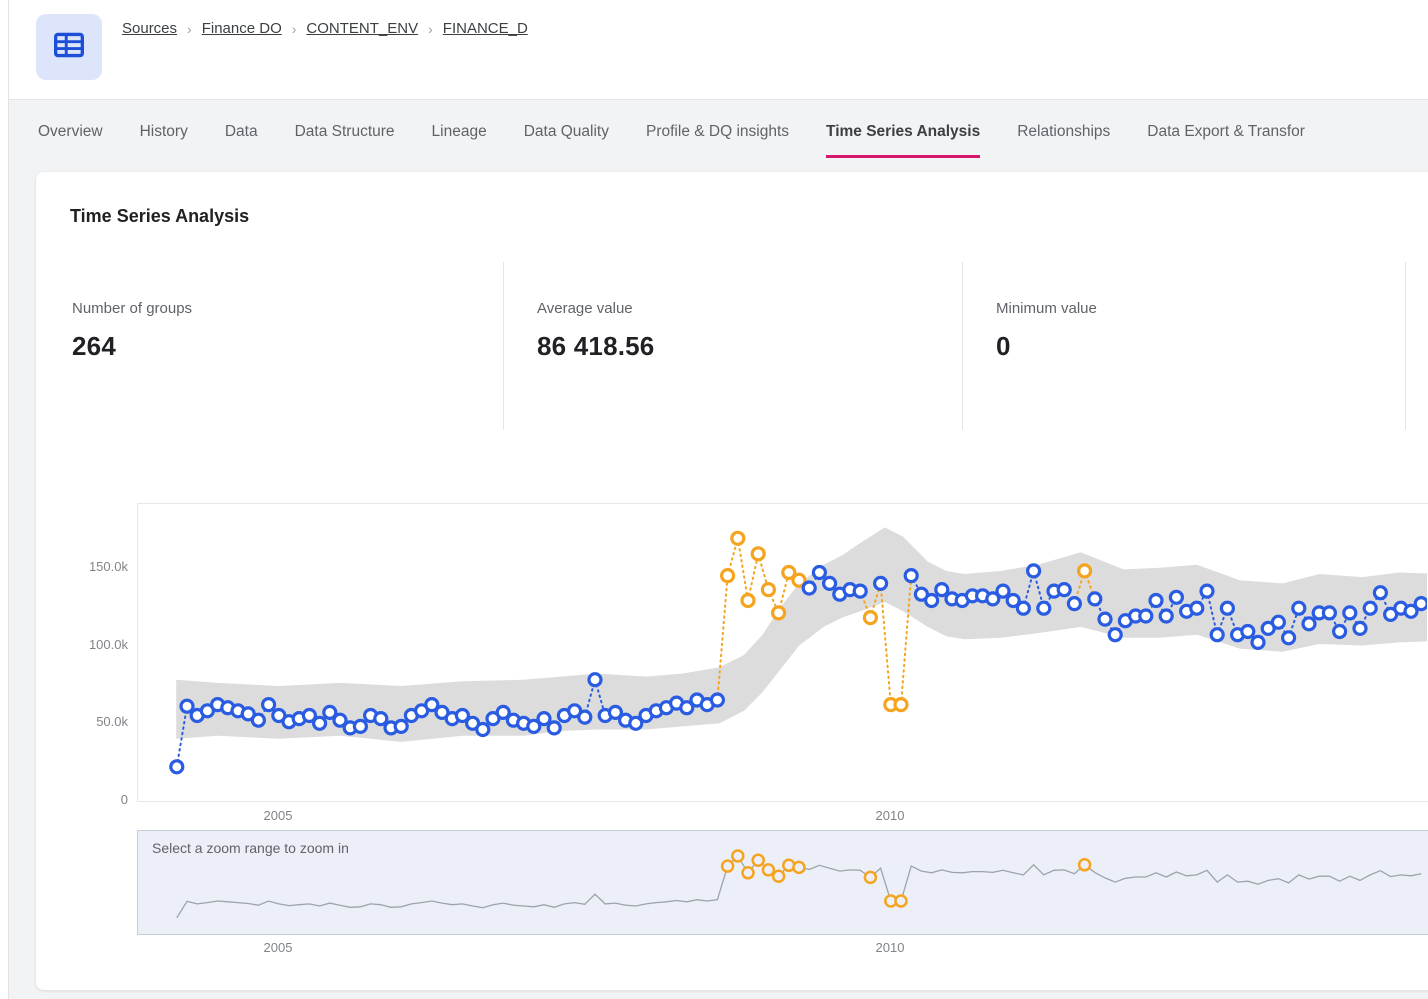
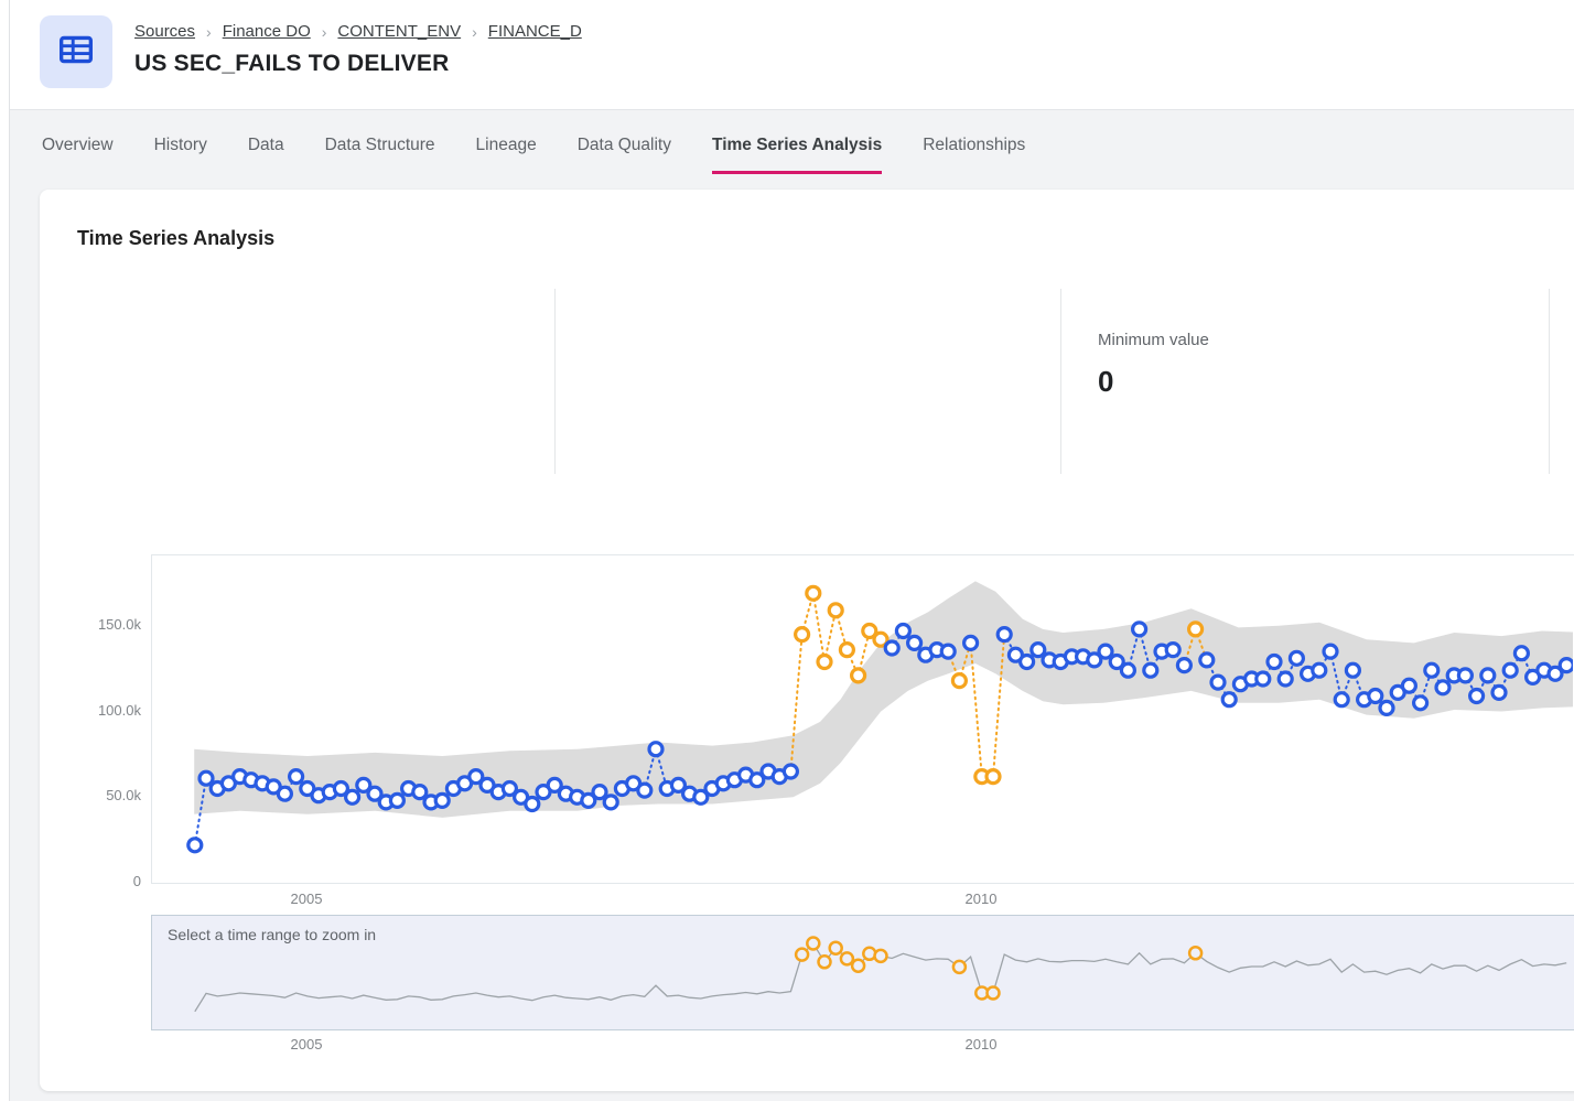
  Sources
  ›
  Finance DO
  ›
  CONTENT_ENV
  ›
  FINANCE_D
+ US SEC_FAILS TO DELIVER
  Overview
  History
  Data
  Data Structure
  Lineage
  Data Quality
- Profile & DQ insights
  Time Series Analysis
  Relationships
- Data Export & Transfor
  Time Series Analysis
- Number of groups
- 264
- Average value
- 86 418.56
  Minimum value
  0
  0
  50.0k
  100.0k
  150.0k
  2005
  2010
- Select a zoom range to zoom in
+ Select a time range to zoom in
  2005
  2010
